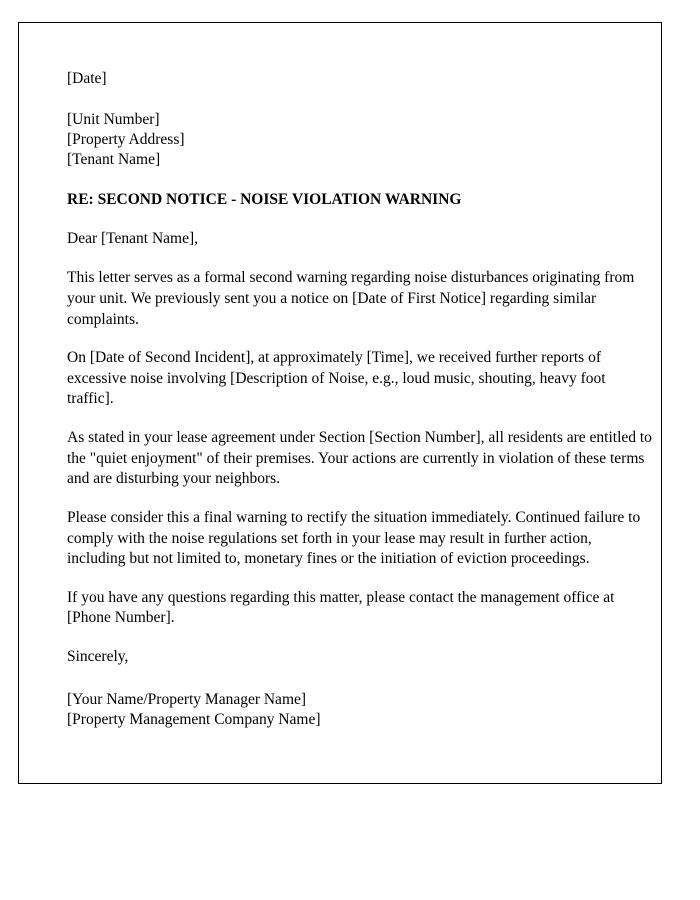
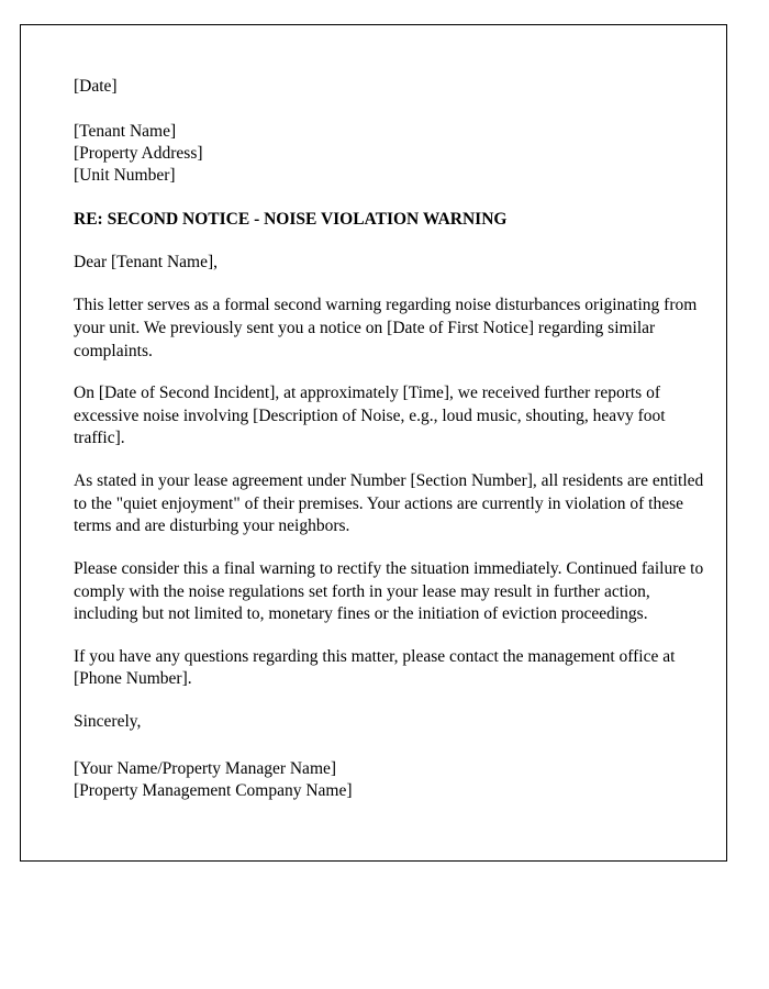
  [Date]
- [Unit Number]
+ [Tenant Name]
  [Property Address]
- [Tenant Name]
+ [Unit Number]
  RE: SECOND NOTICE - NOISE VIOLATION WARNING
  Dear [Tenant Name],
  This letter serves as a formal second warning regarding noise disturbances originating from your unit. We previously sent you a notice on [Date of First Notice] regarding similar complaints.
  On [Date of Second Incident], at approximately [Time], we received further reports of excessive noise involving [Description of Noise, e.g., loud music, shouting, heavy foot traffic].
- As stated in your lease agreement under Section [Section Number], all residents are entitled to the "quiet enjoyment" of their premises. Your actions are currently in violation of these terms and are disturbing your neighbors.
+ As stated in your lease agreement under Number [Section Number], all residents are entitled to the "quiet enjoyment" of their premises. Your actions are currently in violation of these terms and are disturbing your neighbors.
  Please consider this a final warning to rectify the situation immediately. Continued failure to comply with the noise regulations set forth in your lease may result in further action, including but not limited to, monetary fines or the initiation of eviction proceedings.
  If you have any questions regarding this matter, please contact the management office at [Phone Number].
  Sincerely,
  [Your Name/Property Manager Name]
  [Property Management Company Name]
